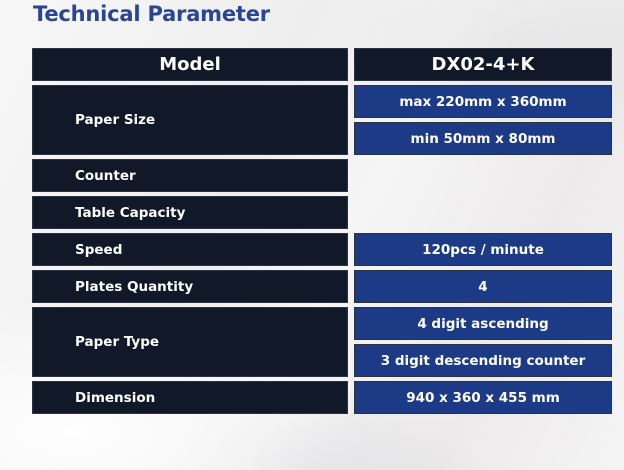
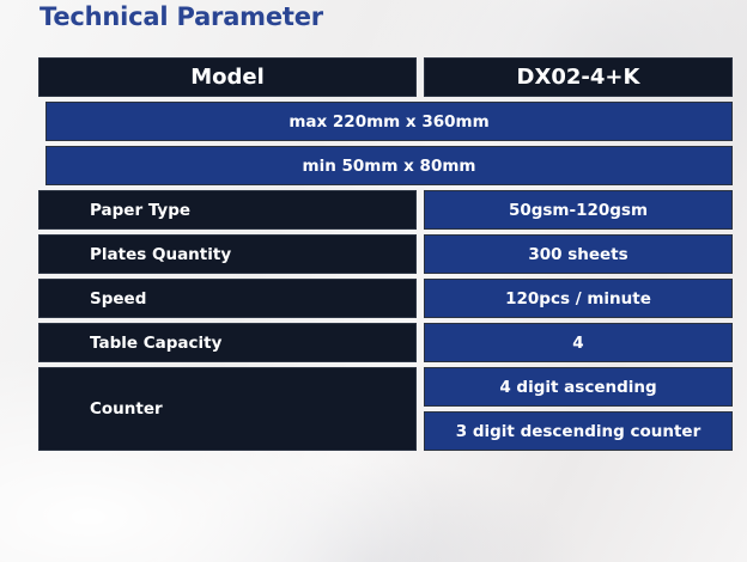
  Technical Parameter
  Model
  DX02-4+K
- Paper Size
  max 220mm x 360mm
  min 50mm x 80mm
- Counter
+ Paper Type
+ 50gsm-120gsm
- Table Capacity
+ Plates Quantity
+ 300 sheets
  Speed
  120pcs / minute
- Plates Quantity
+ Table Capacity
  4
- Paper Type
+ Counter
  4 digit ascending
  3 digit descending counter
- Dimension
- 940 x 360 x 455 mm
